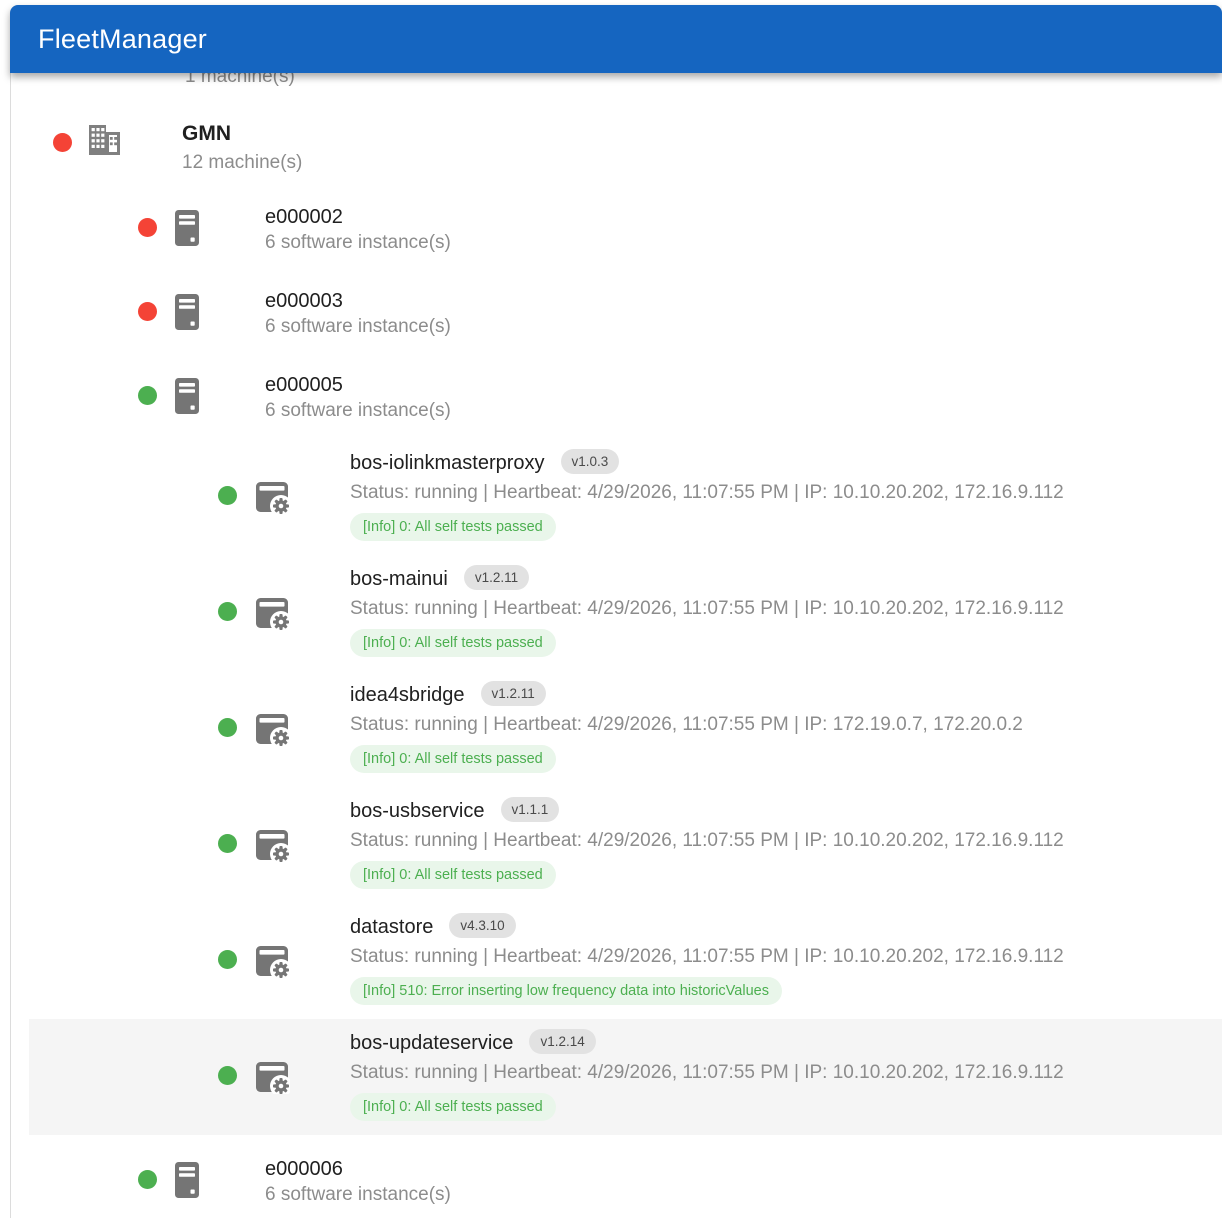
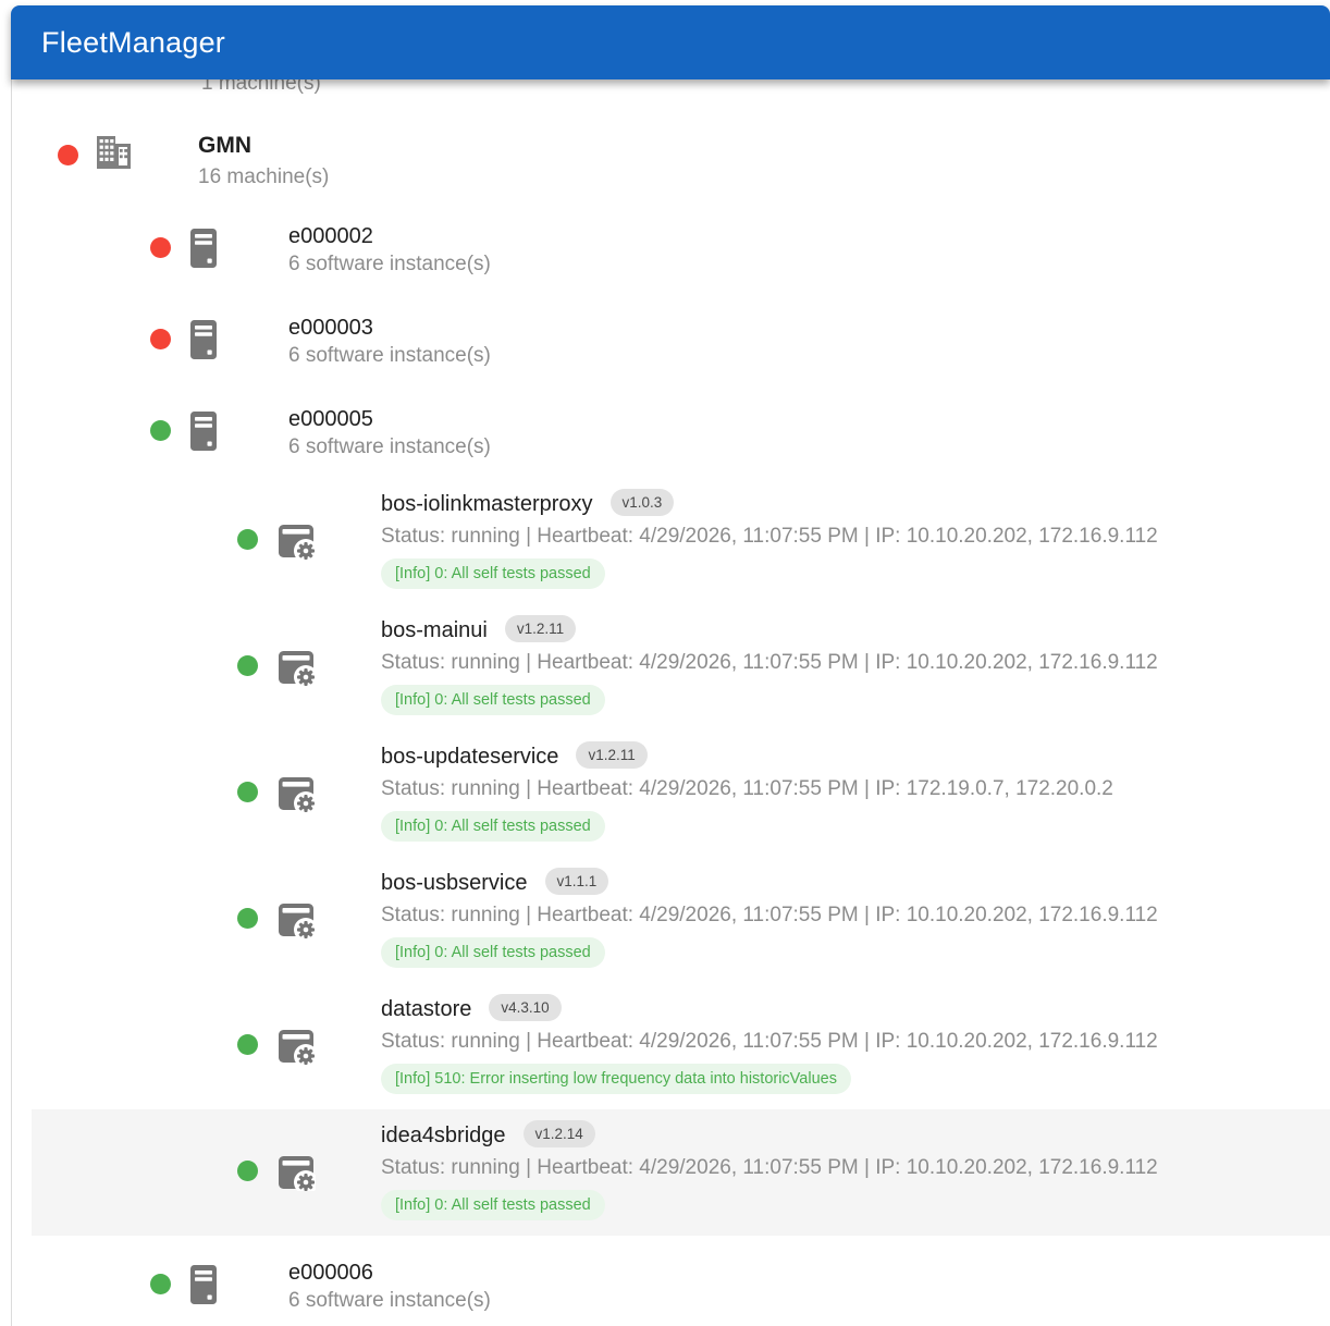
  1 machine(s)
  FleetManager
  GMN
- 12 machine(s)
+ 16 machine(s)
  e000002
  6 software instance(s)
  e000003
  6 software instance(s)
  e000005
  6 software instance(s)
  bos-iolinkmasterproxy v1.0.3
  Status: running | Heartbeat: 4/29/2026, 11:07:55 PM | IP: 10.10.20.202, 172.16.9.112
  [Info] 0: All self tests passed
  bos-mainui v1.2.11
  Status: running | Heartbeat: 4/29/2026, 11:07:55 PM | IP: 10.10.20.202, 172.16.9.112
  [Info] 0: All self tests passed
- idea4sbridge v1.2.11
+ bos-updateservice v1.2.11
  Status: running | Heartbeat: 4/29/2026, 11:07:55 PM | IP: 172.19.0.7, 172.20.0.2
  [Info] 0: All self tests passed
  bos-usbservice v1.1.1
  Status: running | Heartbeat: 4/29/2026, 11:07:55 PM | IP: 10.10.20.202, 172.16.9.112
  [Info] 0: All self tests passed
  datastore v4.3.10
  Status: running | Heartbeat: 4/29/2026, 11:07:55 PM | IP: 10.10.20.202, 172.16.9.112
  [Info] 510: Error inserting low frequency data into historicValues
- bos-updateservice v1.2.14
+ idea4sbridge v1.2.14
  Status: running | Heartbeat: 4/29/2026, 11:07:55 PM | IP: 10.10.20.202, 172.16.9.112
  [Info] 0: All self tests passed
  e000006
  6 software instance(s)
